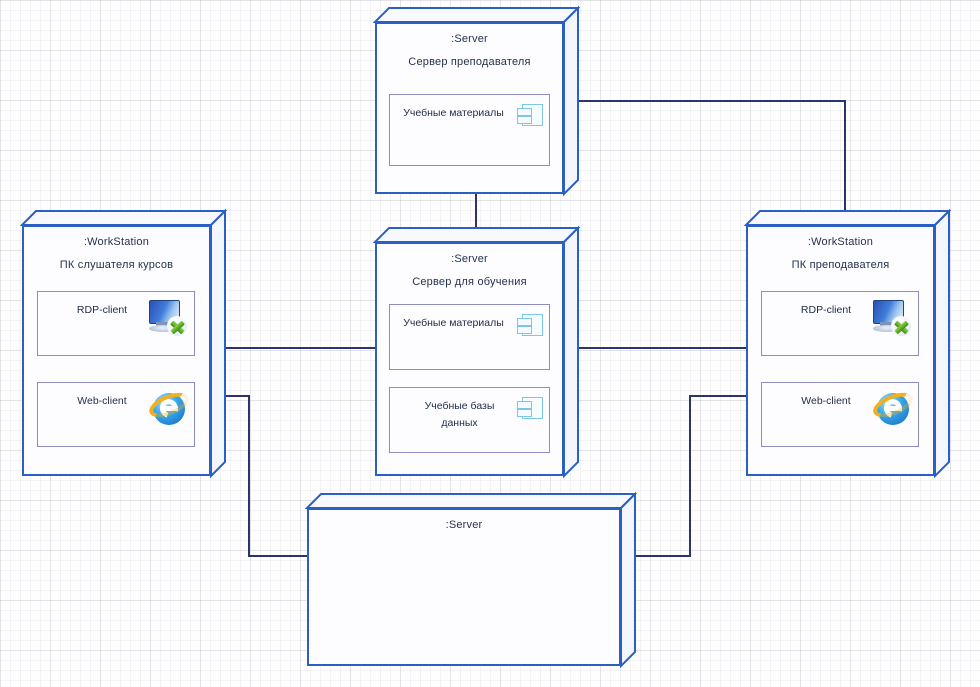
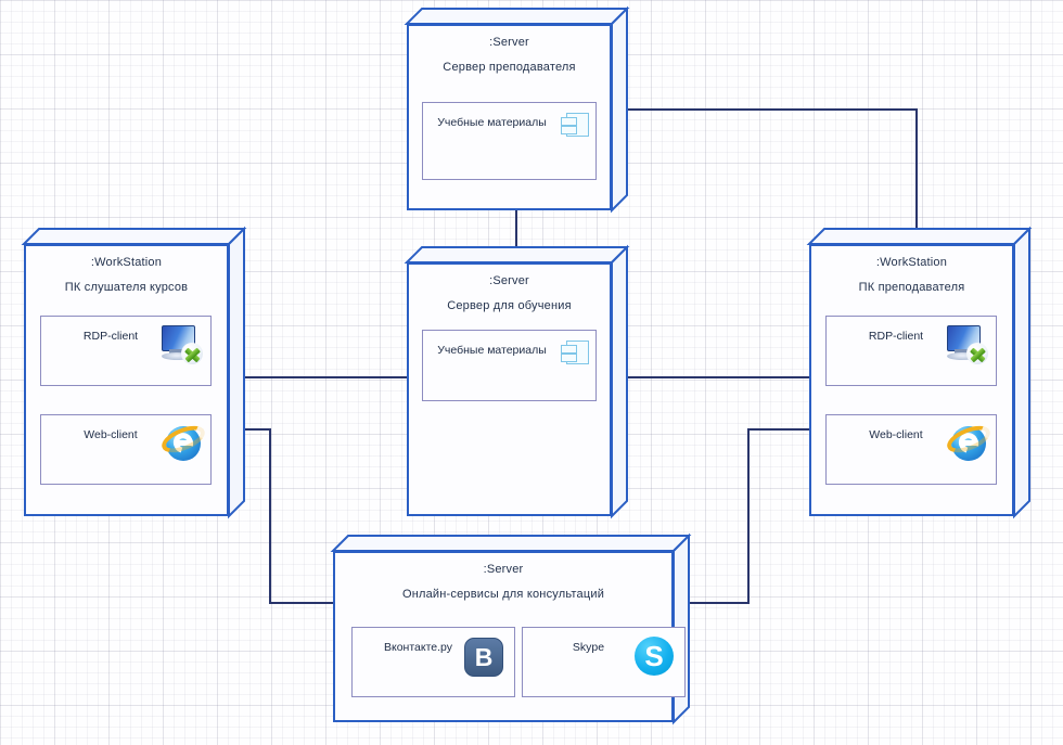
  :Server
  Сервер преподавателя
  Учебные материалы
  :WorkStation
  ПК слушателя курсов
  RDP-client
  Web-client
  :Server
  Сервер для обучения
  Учебные материалы
- Учебные базы данных
  :WorkStation
  ПК преподавателя
  RDP-client
  Web-client
  :Server
+ Онлайн-сервисы для консультаций
+ Вконтакте.ру
+ B
+ Skype
+ S
